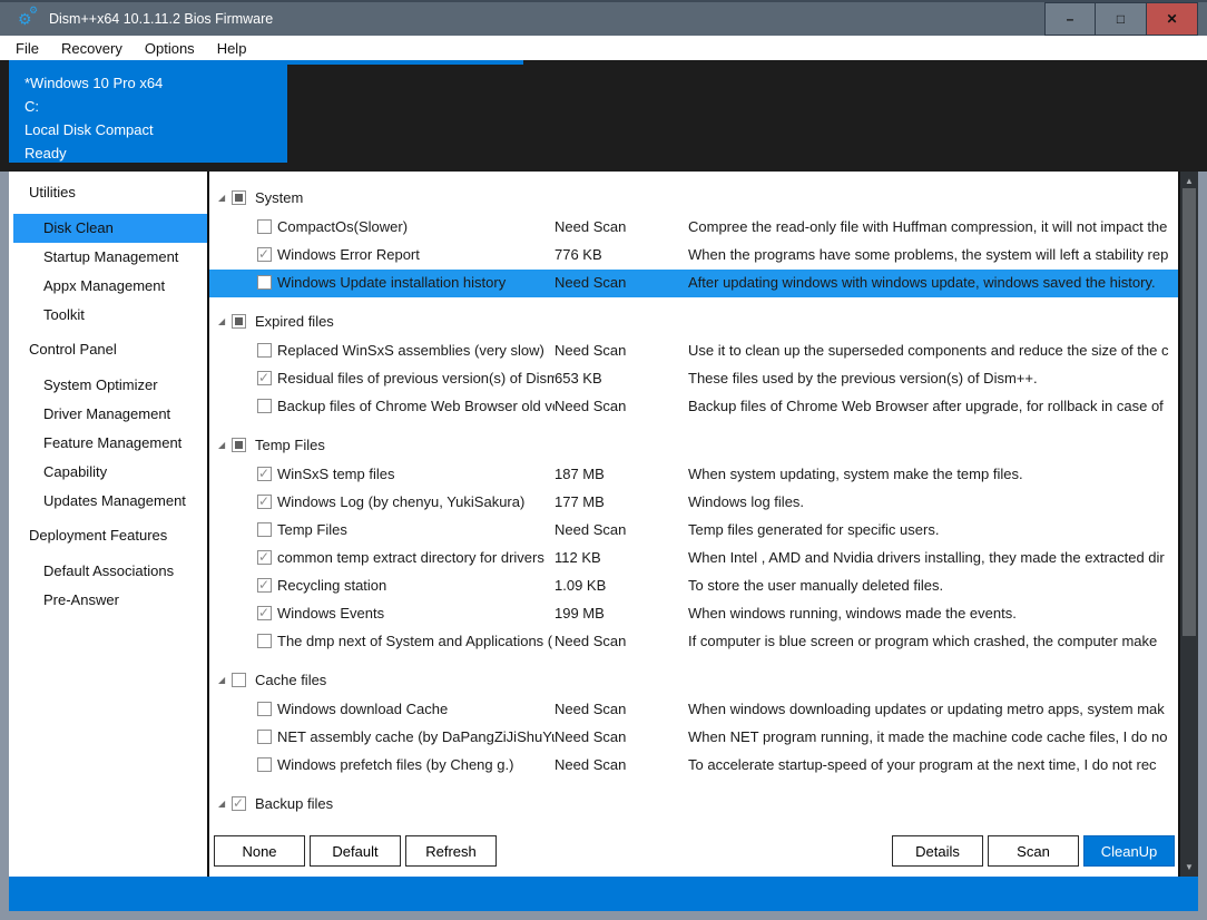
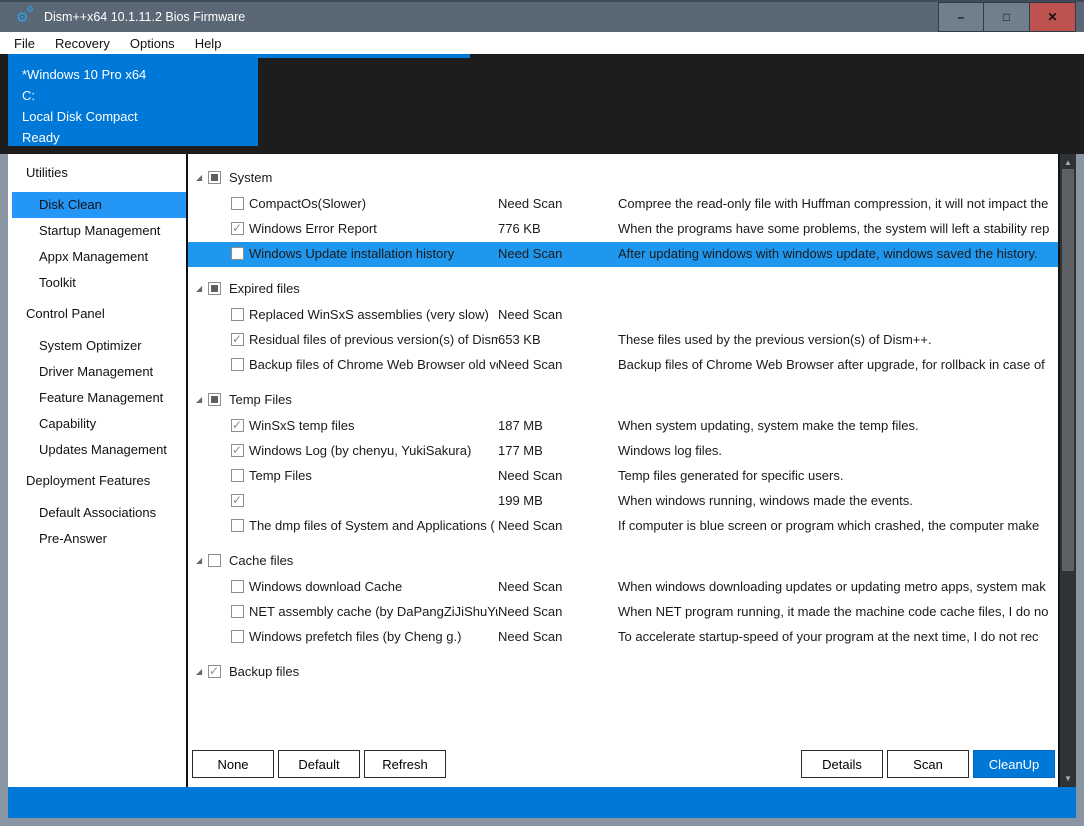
  ⚙
  ⚙
  Dism++x64 10.1.11.2 Bios Firmware
  –
  □
  ✕
  File
  Recovery
  Options
  Help
  *Windows 10 Pro x64
  C:
  Local Disk Compact
  Ready
  Utilities
  Disk Clean
  Startup Management
  Appx Management
  Toolkit
  Control Panel
  System Optimizer
  Driver Management
  Feature Management
  Capability
  Updates Management
  Deployment Features
  Default Associations
  Pre-Answer
  ◢
  System
  CompactOs(Slower)
  Need Scan
  Compree the read-only file with Huffman compression, it will not impact the
  Windows Error Report
  776 KB
  When the programs have some problems, the system will left a stability rep
  Windows Update installation history
  Need Scan
  After updating windows with windows update, windows saved the history.
  ◢
  Expired files
  Replaced WinSxS assemblies (very slow)
  Need Scan
- Use it to clean up the superseded components and reduce the size of the c
  Residual files of previous version(s) of Dism
  653 KB
  These files used by the previous version(s) of Dism++.
  Backup files of Chrome Web Browser old v
  Need Scan
  Backup files of Chrome Web Browser after upgrade, for rollback in case of
  ◢
  Temp Files
  WinSxS temp files
  187 MB
  When system updating, system make the temp files.
  Windows Log (by chenyu, YukiSakura)
  177 MB
  Windows log files.
  Temp Files
  Need Scan
  Temp files generated for specific users.
- common temp extract directory for drivers
- 112 KB
- When Intel , AMD and Nvidia drivers installing, they made the extracted dir
- Recycling station
- 1.09 KB
- To store the user manually deleted files.
- Windows Events
  199 MB
  When windows running, windows made the events.
- The dmp next of System and Applications (
+ The dmp files of System and Applications (
  Need Scan
  If computer is blue screen or program which crashed, the computer make
  ◢
  Cache files
  Windows download Cache
  Need Scan
  When windows downloading updates or updating metro apps, system mak
  NET assembly cache (by DaPangZiJiShuY
  Need Scan
  When NET program running, it made the machine code cache files, I do no
  Windows prefetch files (by Cheng g.)
  Need Scan
  To accelerate startup-speed of your program at the next time, I do not rec
  ◢
  Backup files
  None
  Default
  Refresh
  Details
  Scan
  CleanUp
  ▲
  ▼
